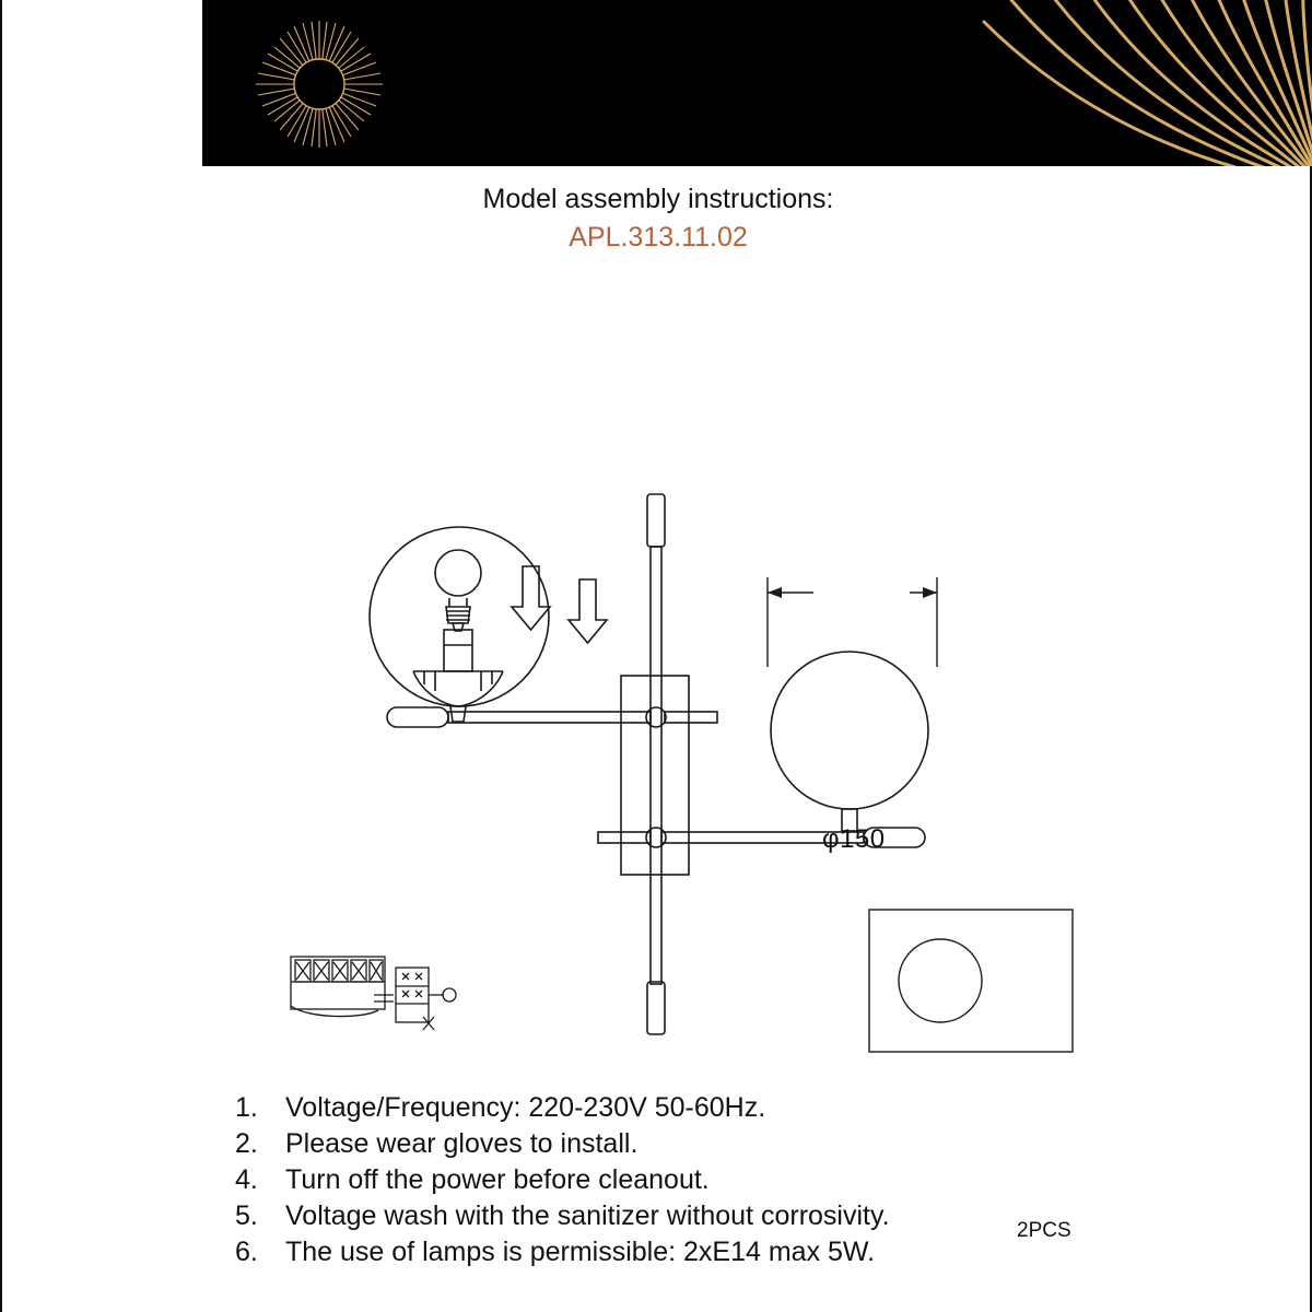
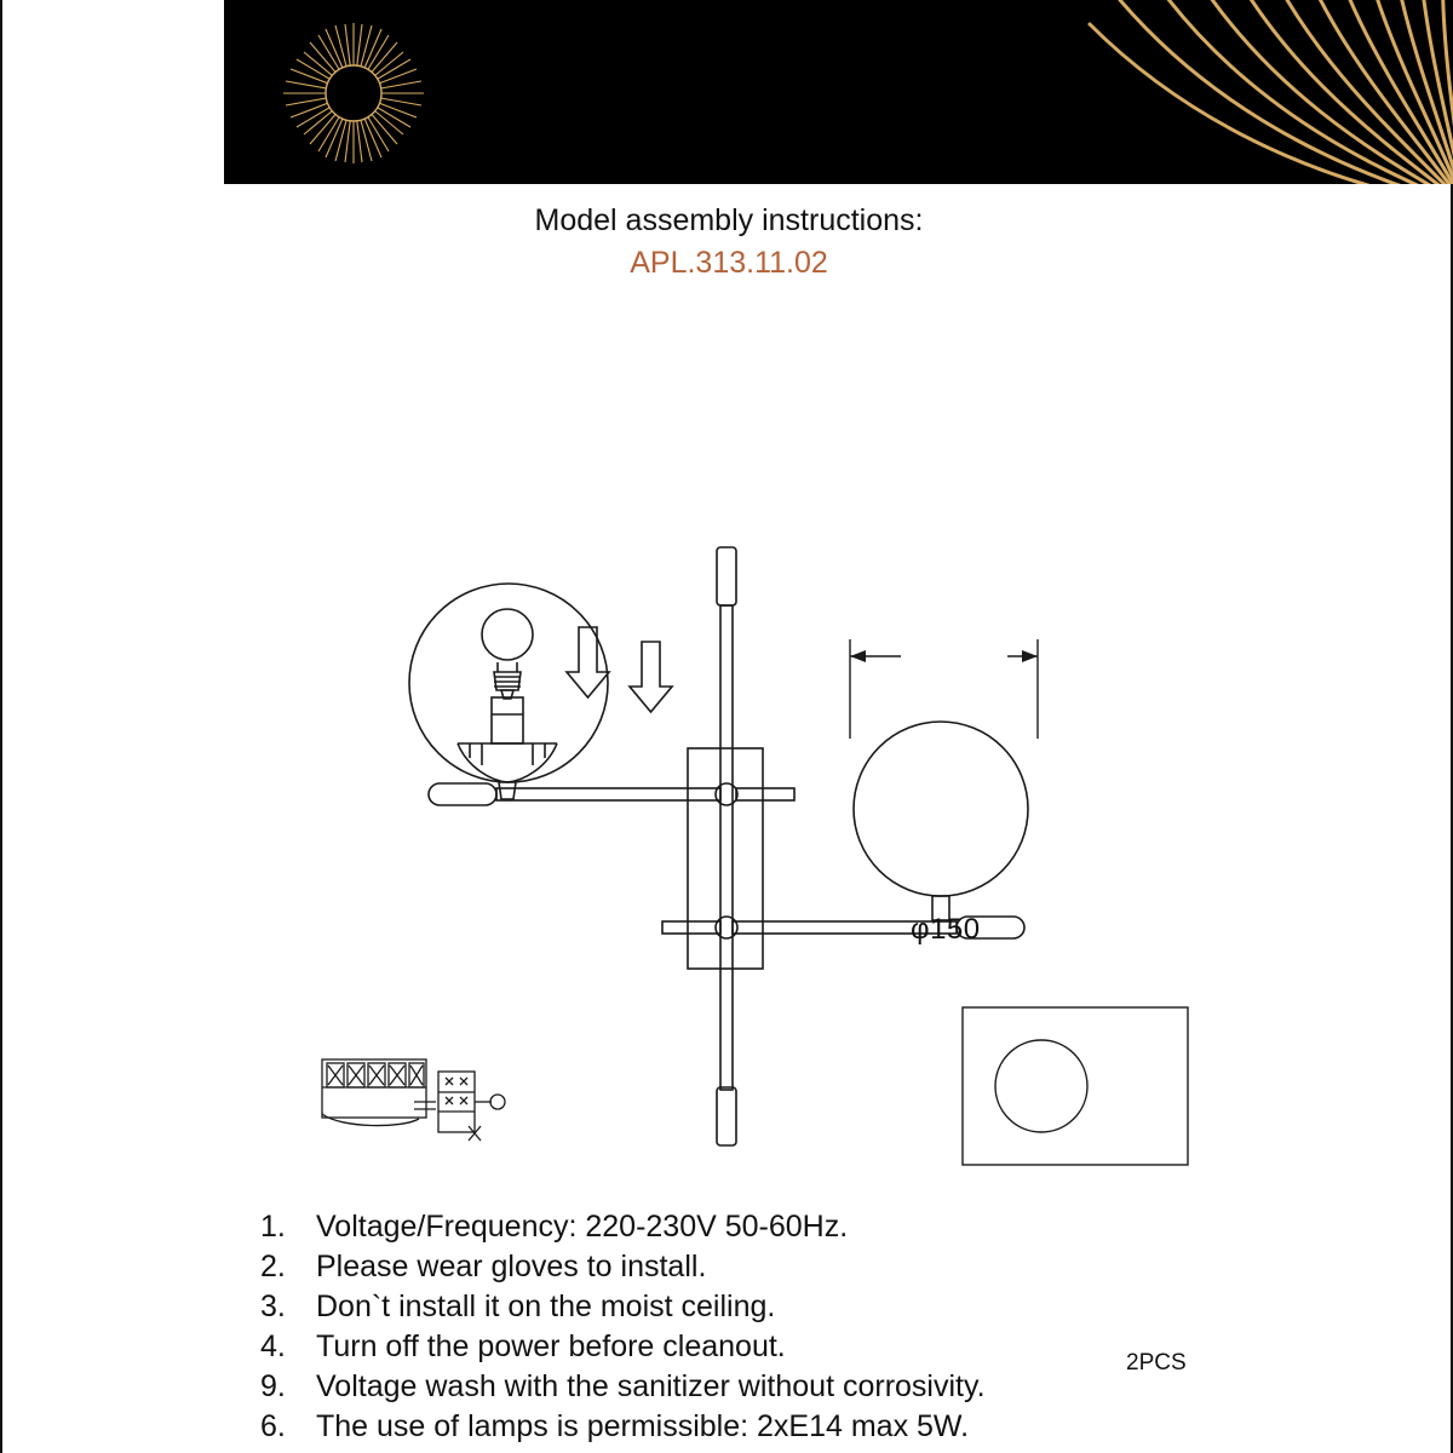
  Model assembly instructions:
  APL.313.11.02
  φ150
  2PCS
  1.
  Voltage/Frequency: 220-230V 50-60Hz.
  2.
  Please wear gloves to install.
+ 3.
+ Don`t install it on the moist ceiling.
  4.
  Turn off the power before cleanout.
- 5.
+ 9.
  Voltage wash with the sanitizer without corrosivity.
  6.
  The use of lamps is permissible: 2xE14 max 5W.
